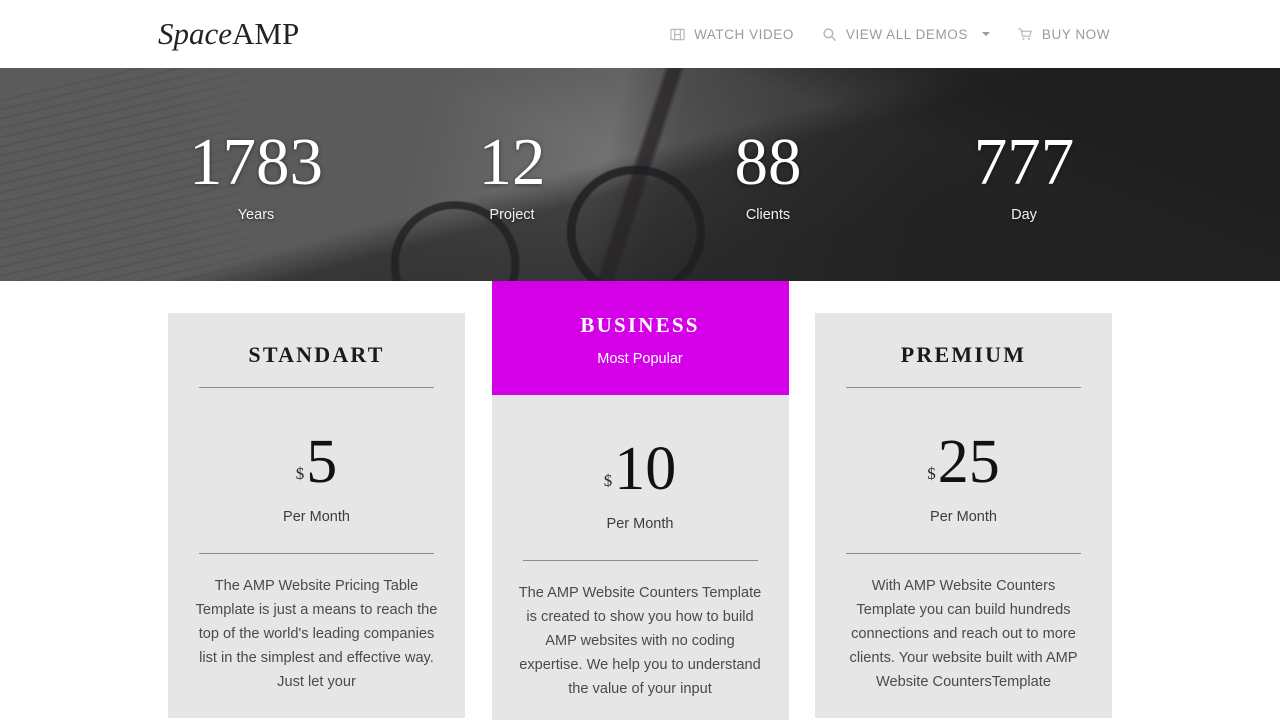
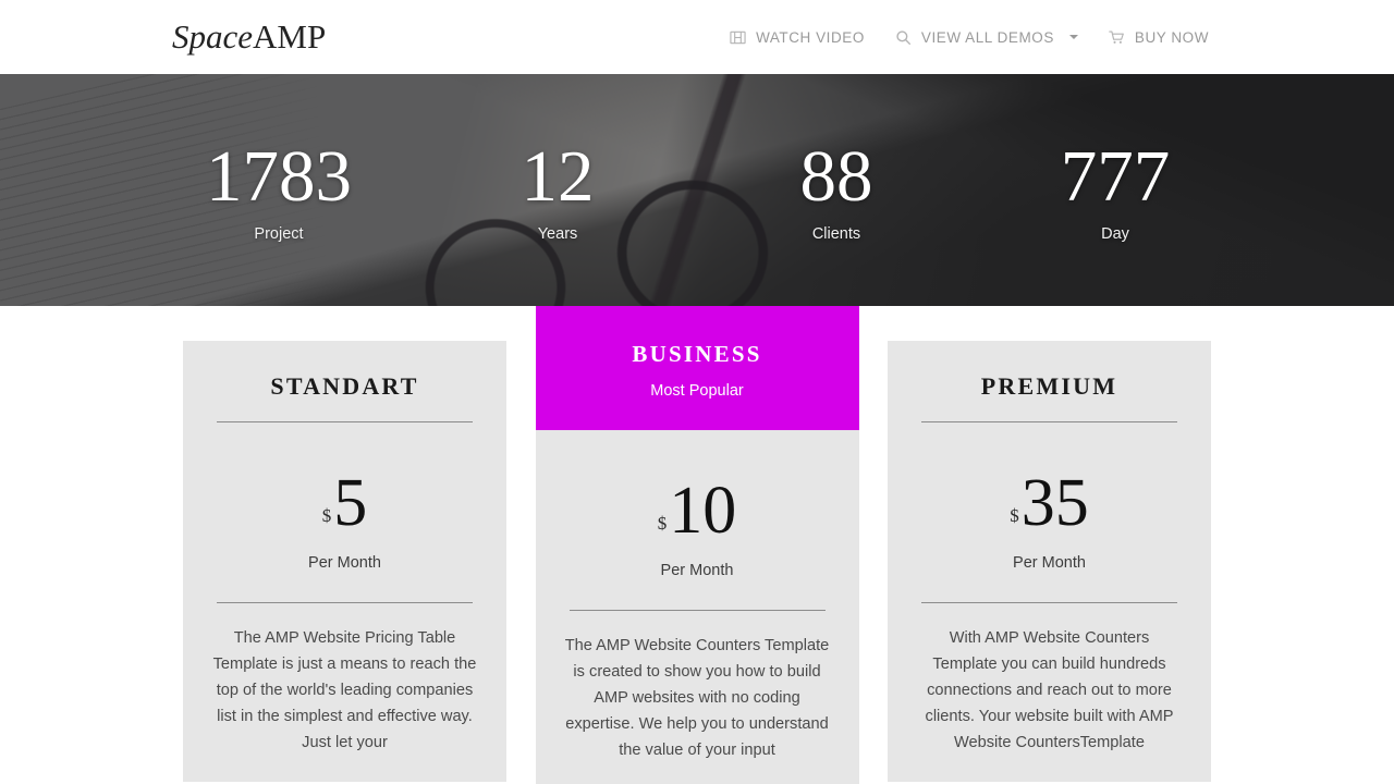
  SpaceAMP
  WATCH VIDEO
  VIEW ALL DEMOS
  BUY NOW
  1783
- Years
+ Project
  12
- Project
+ Years
  88
  Clients
  777
  Day
  STANDART
  $
  5
  Per Month
  The AMP Website Pricing Table Template is just a means to reach the top of the world's leading companies list in the simplest and effective way. Just let your
  BUSINESS
  Most Popular
  $
  10
  Per Month
  The AMP Website Counters Template is created to show you how to build AMP websites with no coding expertise. We help you to understand the value of your input
  PREMIUM
  $
- 25
+ 35
  Per Month
  With AMP Website Counters Template you can build hundreds connections and reach out to more clients. Your website built with AMP Website CountersTemplate
